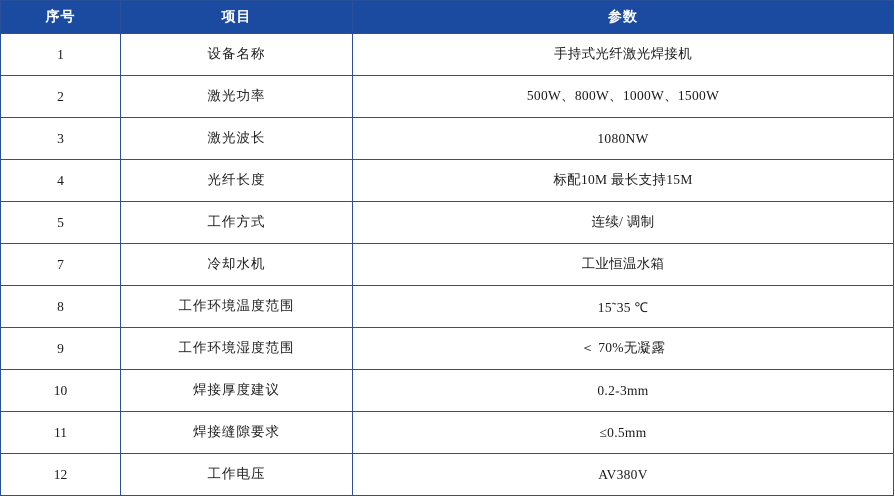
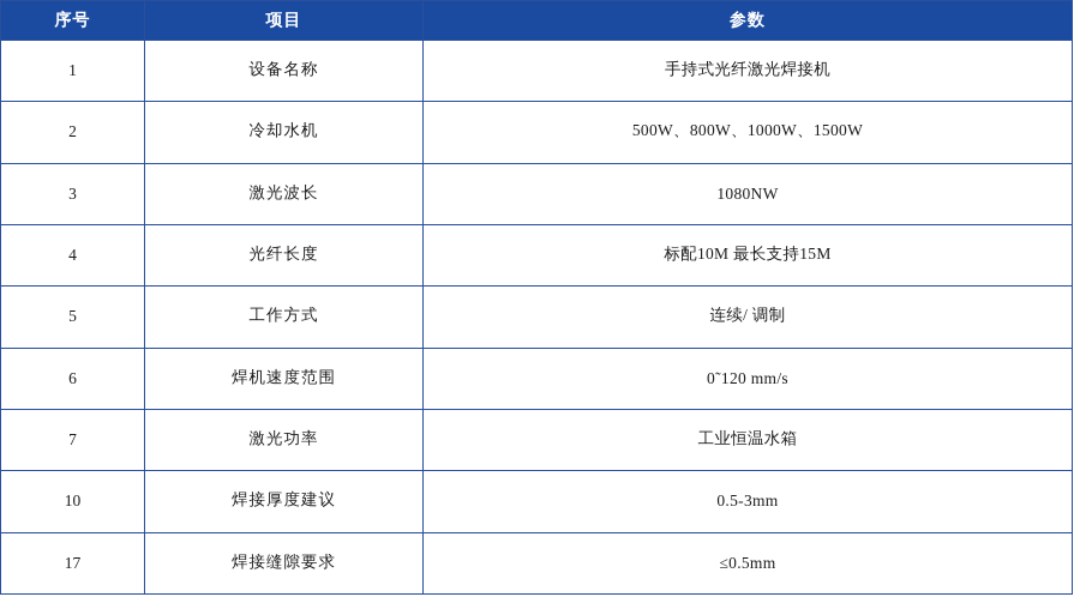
  序号	项目	参数
  1	设备名称	手持式光纤激光焊接机
- 2	激光功率	500W、800W、1000W、1500W
+ 2	冷却水机	500W、800W、1000W、1500W
  3	激光波长	1080NW
  4	光纤长度	标配10M 最长支持15M
  5	工作方式	连续/ 调制
+ 6	焊机速度范围	0˜120 mm/s
- 7	冷却水机	工业恒温水箱
+ 7	激光功率	工业恒温水箱
- 8	工作环境温度范围	15˜35 ℃
- 9	工作环境湿度范围	＜ 70%无凝露
- 10	焊接厚度建议	0.2-3mm
+ 10	焊接厚度建议	0.5-3mm
- 11	焊接缝隙要求	≤0.5mm
+ 17	焊接缝隙要求	≤0.5mm
- 12	工作电压	AV380V
